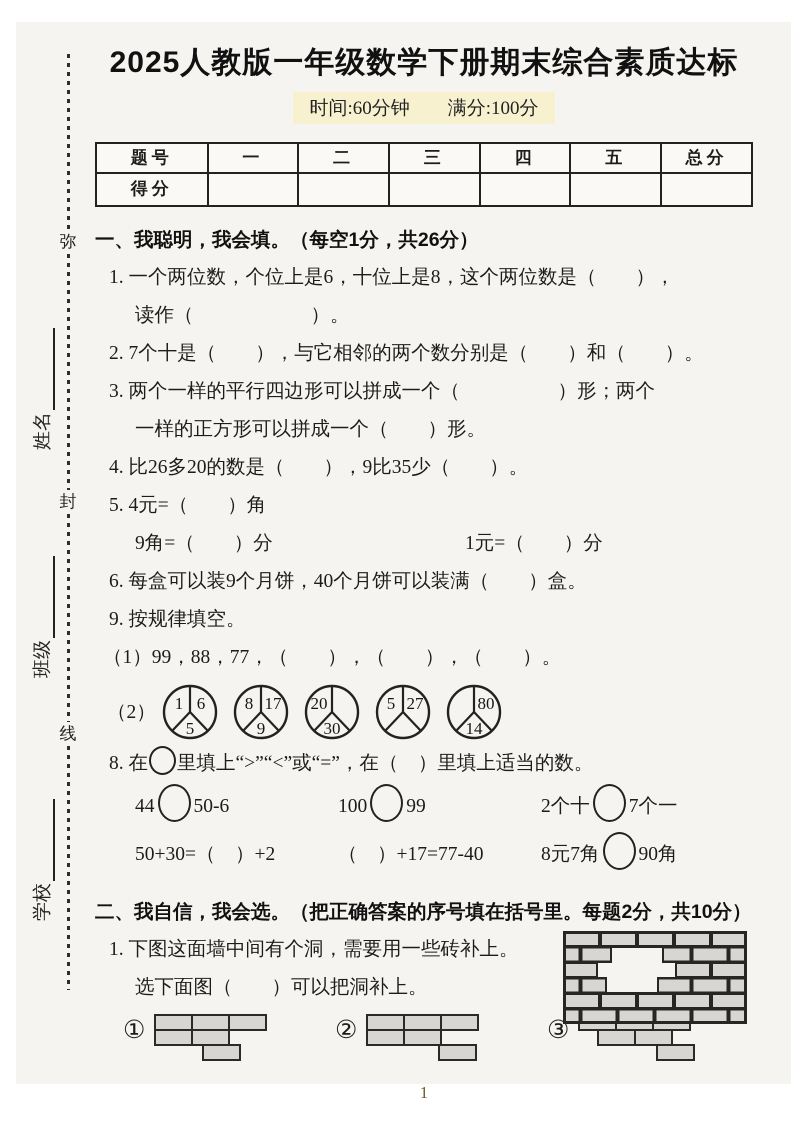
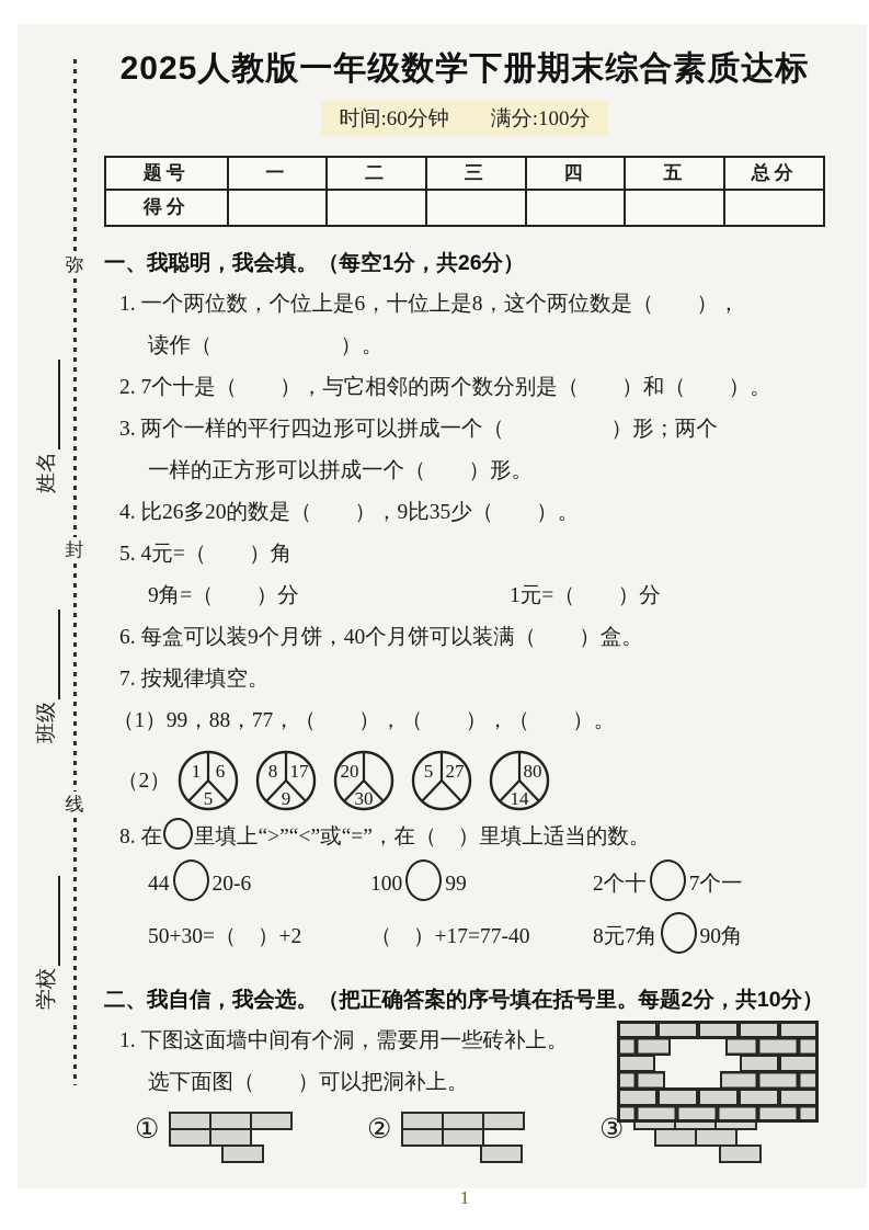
  弥
  封
  线
  2025人教版一年级数学下册期末综合素质达标
  时间:60分钟 满分:100分
  题号	一	二	三	四	五	总分
  得分
  一、我聪明，我会填。（每空1分，共26分）
  1. 一个两位数，个位上是6，十位上是8，这个两位数是（ ），
  读作（ ）。
  2. 7个十是（ ），与它相邻的两个数分别是（ ）和（ ）。
  3. 两个一样的平行四边形可以拼成一个（ ）形；两个
  一样的正方形可以拼成一个（ ）形。
  4. 比26多20的数是（ ），9比35少（ ）。
  5. 4元=（ ）角
  9角=（ ）分
  1元=（ ）分
  6. 每盒可以装9个月饼，40个月饼可以装满（ ）盒。
- 9. 按规律填空。
+ 7. 按规律填空。
  （1）99，88，77，（ ），（ ），（ ）。
  （2）
  1
  6
  5
  8
  17
  9
  20
  30
  5
  27
  80
  14
  8. 在 里填上“>”“<”或“=”，在（ ）里填上适当的数。
- 44 50-6
+ 44 20-6
  100 99
  2个十 7个一
  50+30=（ ）+2
  （ ）+17=77-40
  8元7角 90角
  二、我自信，我会选。（把正确答案的序号填在括号里。每题2分，共10分）
  1. 下图这面墙中间有个洞，需要用一些砖补上。
  选下面图（ ）可以把洞补上。
  ①
  ②
  ③
  1
